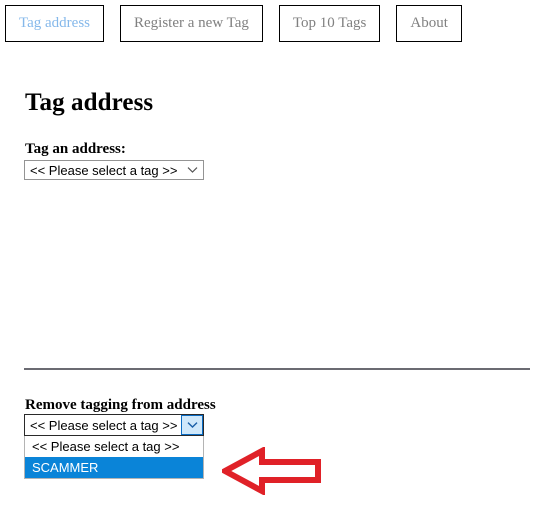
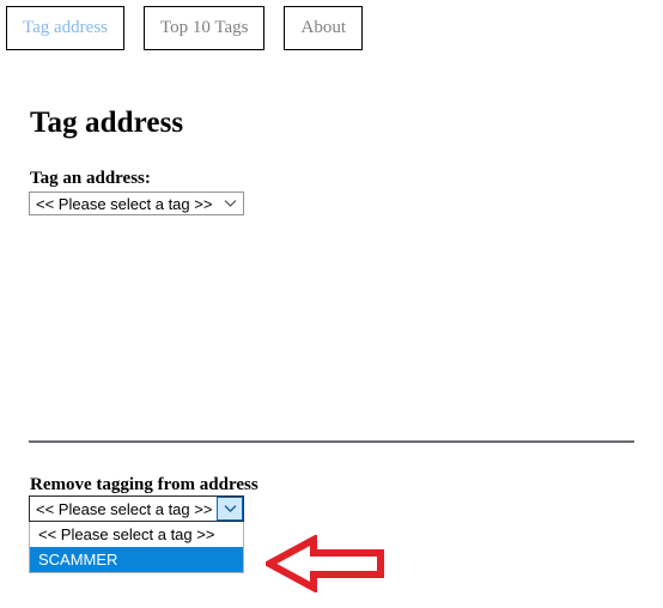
  Tag address
- Register a new Tag
  Top 10 Tags
  About
  Tag address
  Tag an address:
  << Please select a tag >>
  Remove tagging from address
  << Please select a tag >>
  << Please select a tag >>
  SCAMMER
